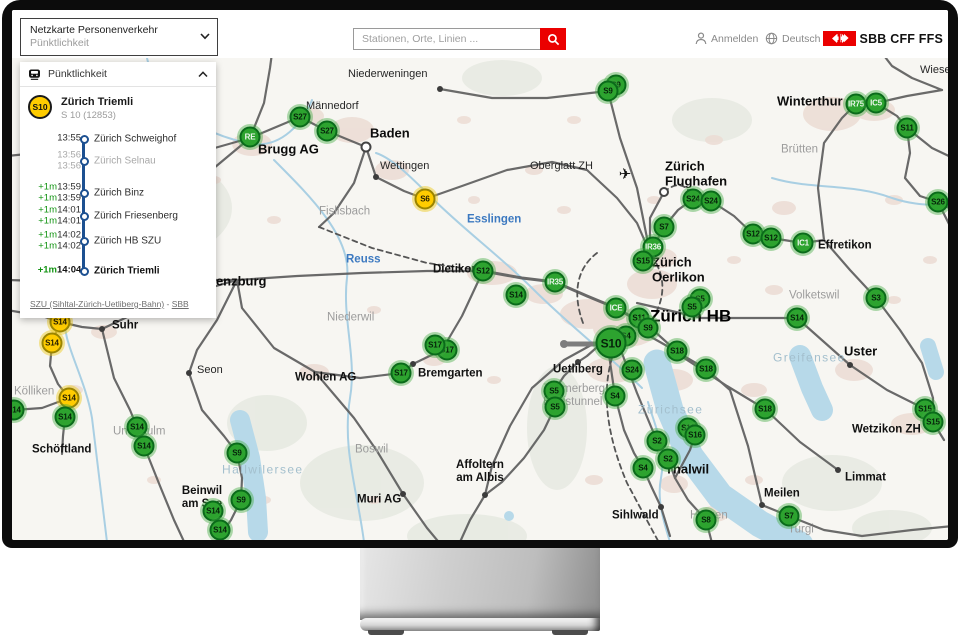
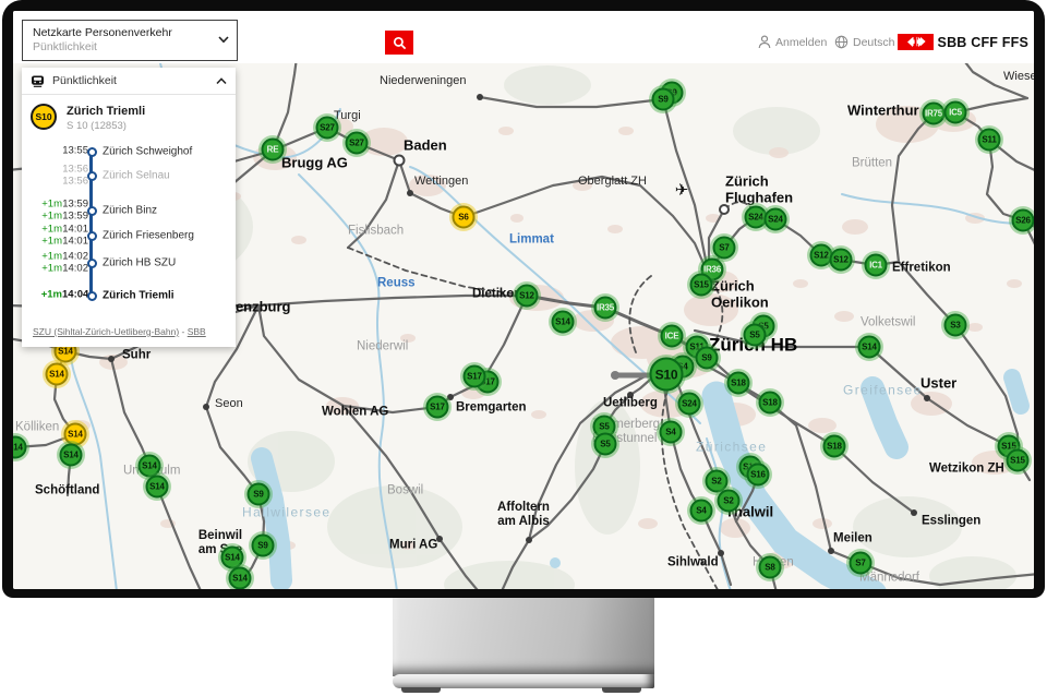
- Stationen, Orte, Linien ...
  Anmelden
  Deutsch
  SBB CFF FFS
  Niederweningen
- Männedorf
+ Turgi
  Baden
  Brugg AG
  Wettingen
  Oberglatt ZH
  Zürich
  Flughafen
  Winterthur
  Brütten
  Effretikon
  Volketswil
  Zürich
  Oerlikon
  Züri HB
  Uster
  Wetzikon ZH
- Limmat
+ Esslingen
  Meilen
- Turgi
+ Männedorf
  halwil
  Sihlwald
  Affoltern
  am Albis
  Uetliberg
  Bremgarten
  Wohlen AG
  Boswil
  Muri AG
  Dietiko
  enzburg
  Niederwil
  Suhr
  Seon
  Kölliken
  Schöftland
  Beinwil
  Fislisbach
  Reuss
- Esslingen
+ Limmat
  Zürichsee
  Hallwilersee
  Greifensee
  ✈
  RE
  S27
  S27
  S6
  S9
  IR75
  IC5
  S11
  S26
  S24
  S24
  S7
  S12
  S12
  IC1
  IR36
  S15
  S12
  IR35
  S14
  ICE
  S9
  S10
  S5
  S3
  S14
  S18
  S18
  S24
  S4
  S5
  S5
  S17
  S17
  S14
  S14
  S14
  S14
  S14
  S14
  S9
  S9
  S14
  S14
  S2
  S2
  S4
  S16
  S8
  S7
  S18
  S15
  S15
  Netzkarte Personenverkehr
  Pünktlichkeit
  Pünktlichkeit
  S10
  Zürich Triemli
  S 10 (12853)
  13:55
  Zürich Schweighof
  13:56
  13:56
  Zürich Selnau
  +1m
  +1m
  13:59
  13:59
  Zürich Binz
  +1m
  +1m
  14:01
  14:01
  Zürich Friesenberg
  +1m
  +1m
  14:02
  14:02
  Zürich HB SZU
  +1m
  14:04
  Zürich Triemli
  SZU (Sihltal-Zürich-Uetliberg-Bahn) - SBB
